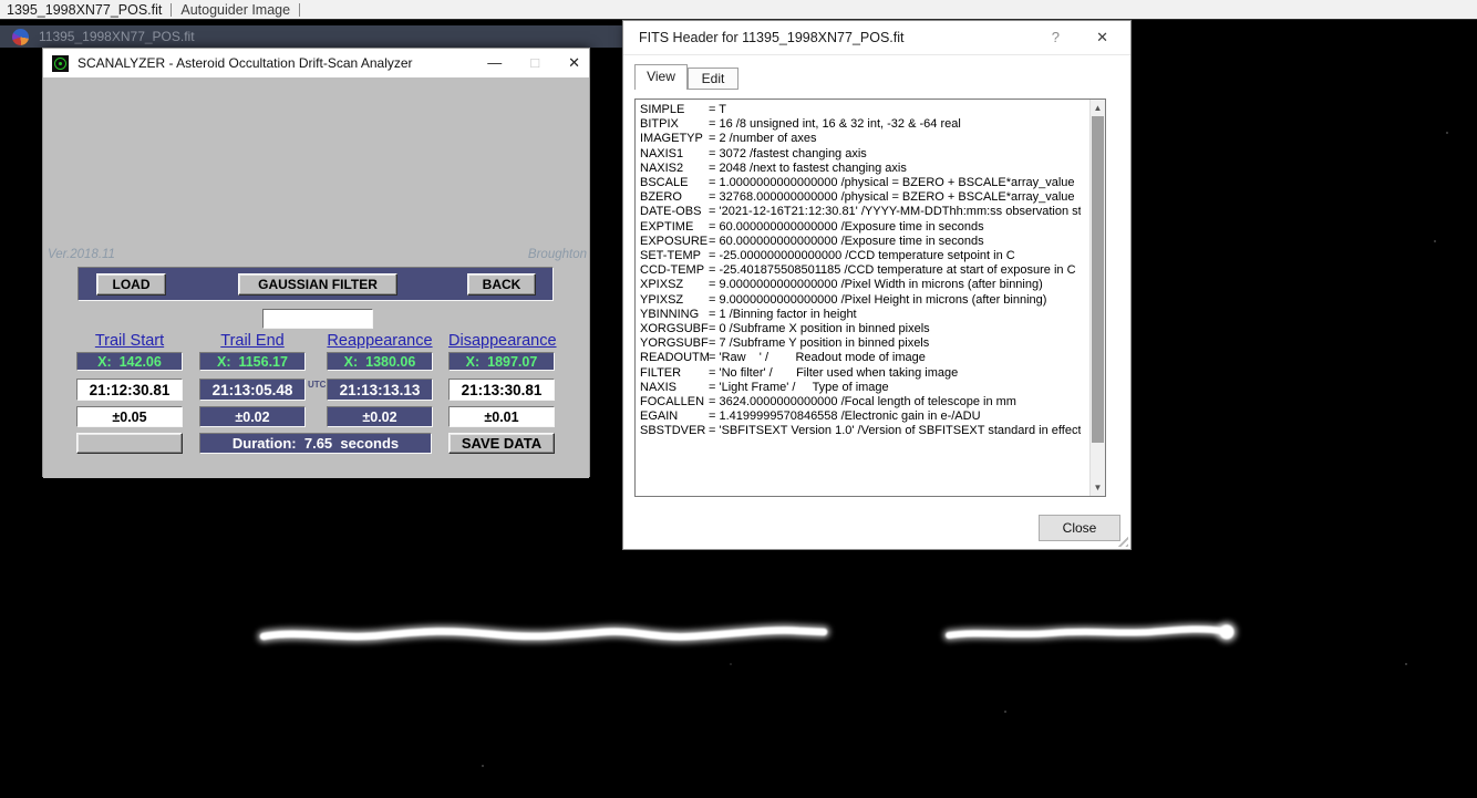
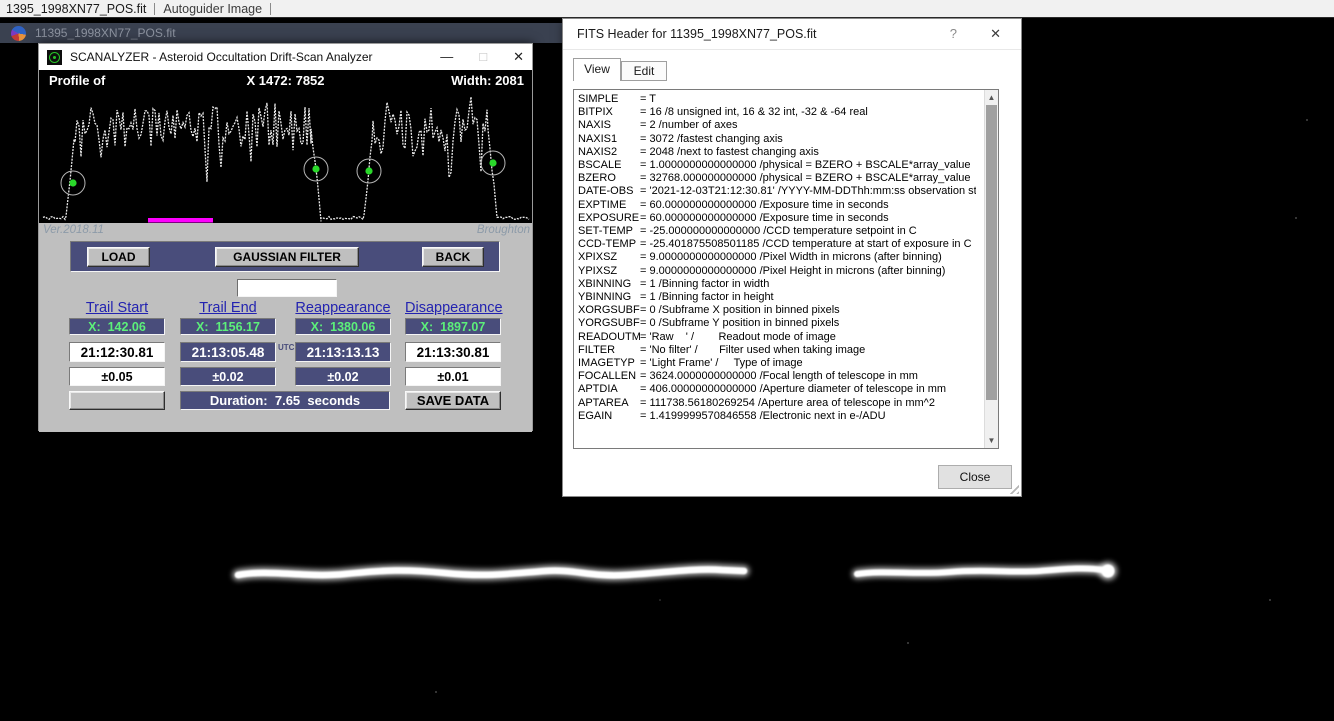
  1395_1998XN77_POS.fit
  Autoguider Image
  11395_1998XN77_POS.fit
  SCANALYZER - Asteroid Occultation Drift-Scan Analyzer
  —
  □
  ✕
+ Profile of
+ X 1472: 7852
+ Width: 2081
  Ver.2018.11
  Broughton
  LOAD
  GAUSSIAN FILTER
  BACK
  Trail Start
  X: 142.06
  21:12:30.81
  ±0.05
  Trail End
  X: 1156.17
  21:13:05.48
  ±0.02
  UTC
  Reappearance
  X: 1380.06
  21:13:13.13
  ±0.02
  Disappearance
  X: 1897.07
  21:13:30.81
  ±0.01
  SAVE DATA
  Duration: 7.65 seconds
  FITS Header for 11395_1998XN77_POS.fit
  ?
  ✕
  View
  Edit
  SIMPLE = T
  BITPIX = 16 /8 unsigned int, 16 & 32 int, -32 & -64 real
- IMAGETYP = 2 /number of axes
+ NAXIS = 2 /number of axes
  NAXIS1 = 3072 /fastest changing axis
  NAXIS2 = 2048 /next to fastest changing axis
  BSCALE = 1.0000000000000000 /physical = BZERO + BSCALE*array_value
  BZERO = 32768.000000000000 /physical = BZERO + BSCALE*array_value
- DATE-OBS = '2021-12-16T21:12:30.81' /YYYY-MM-DDThh:mm:ss observation st
+ DATE-OBS = '2021-12-03T21:12:30.81' /YYYY-MM-DDThh:mm:ss observation st
  EXPTIME = 60.000000000000000 /Exposure time in seconds
  EXPOSURE= 60.000000000000000 /Exposure time in seconds
  SET-TEMP = -25.000000000000000 /CCD temperature setpoint in C
  CCD-TEMP = -25.401875508501185 /CCD temperature at start of exposure in C
  XPIXSZ = 9.0000000000000000 /Pixel Width in microns (after binning)
  YPIXSZ = 9.0000000000000000 /Pixel Height in microns (after binning)
+ XBINNING = 1 /Binning factor in width
  YBINNING = 1 /Binning factor in height
  XORGSUBF= 0 /Subframe X position in binned pixels
- YORGSUBF= 7 /Subframe Y position in binned pixels
+ YORGSUBF= 0 /Subframe Y position in binned pixels
  READOUTM= 'Raw ' / Readout mode of image
  FILTER = 'No filter' / Filter used when taking image
- NAXIS = 'Light Frame' / Type of image
+ IMAGETYP = 'Light Frame' / Type of image
  FOCALLEN = 3624.0000000000000 /Focal length of telescope in mm
+ APTDIA = 406.00000000000000 /Aperture diameter of telescope in mm
+ APTAREA = 111738.56180269254 /Aperture area of telescope in mm^2
- EGAIN = 1.4199999570846558 /Electronic gain in e-/ADU
+ EGAIN = 1.4199999570846558 /Electronic next in e-/ADU
- SBSTDVER = 'SBFITSEXT Version 1.0' /Version of SBFITSEXT standard in effect
  ▲
  ▼
  Close
